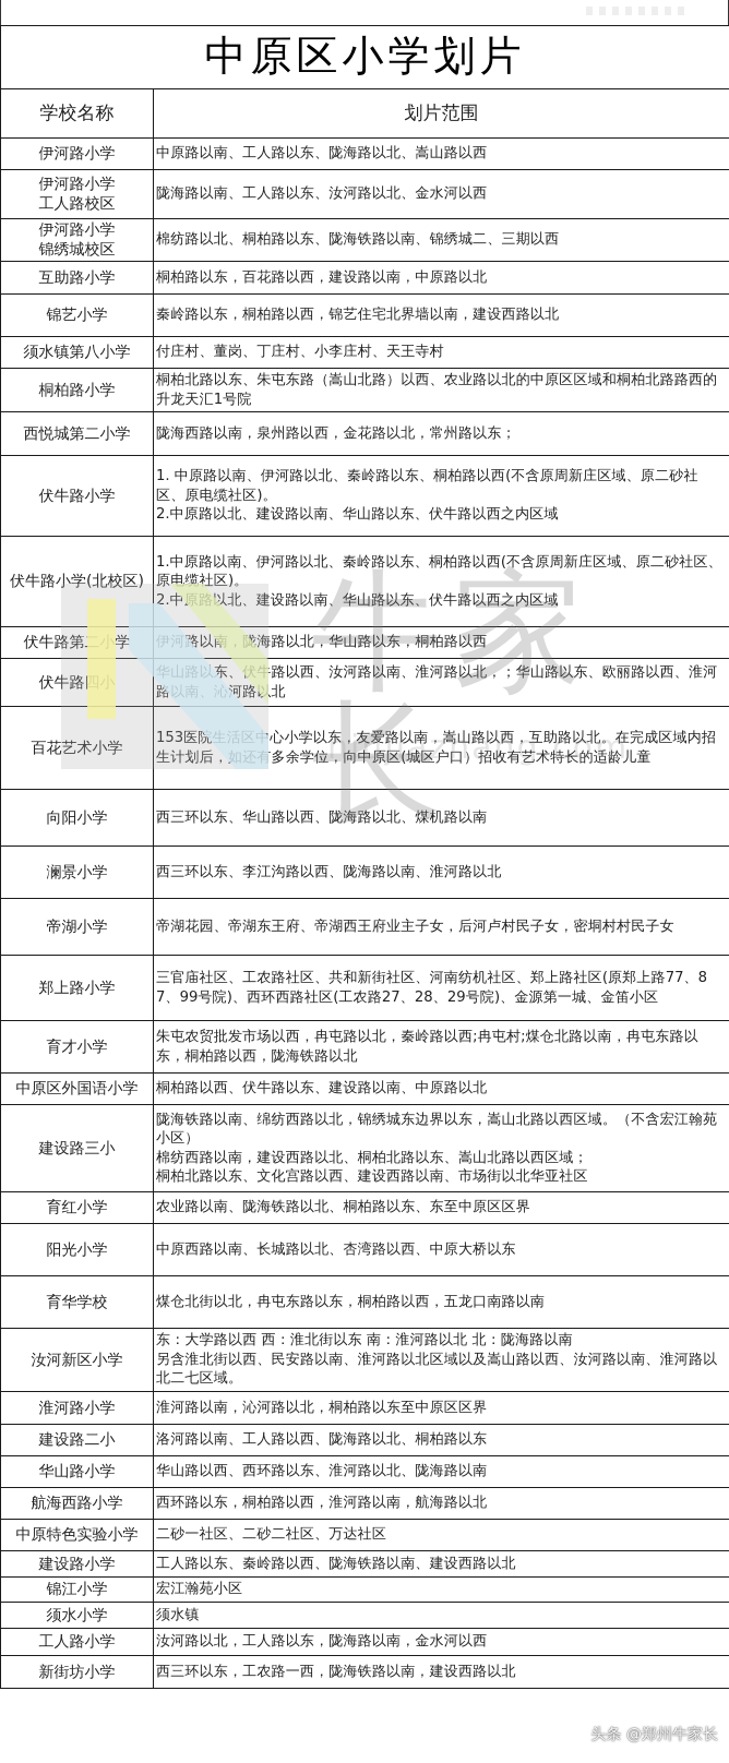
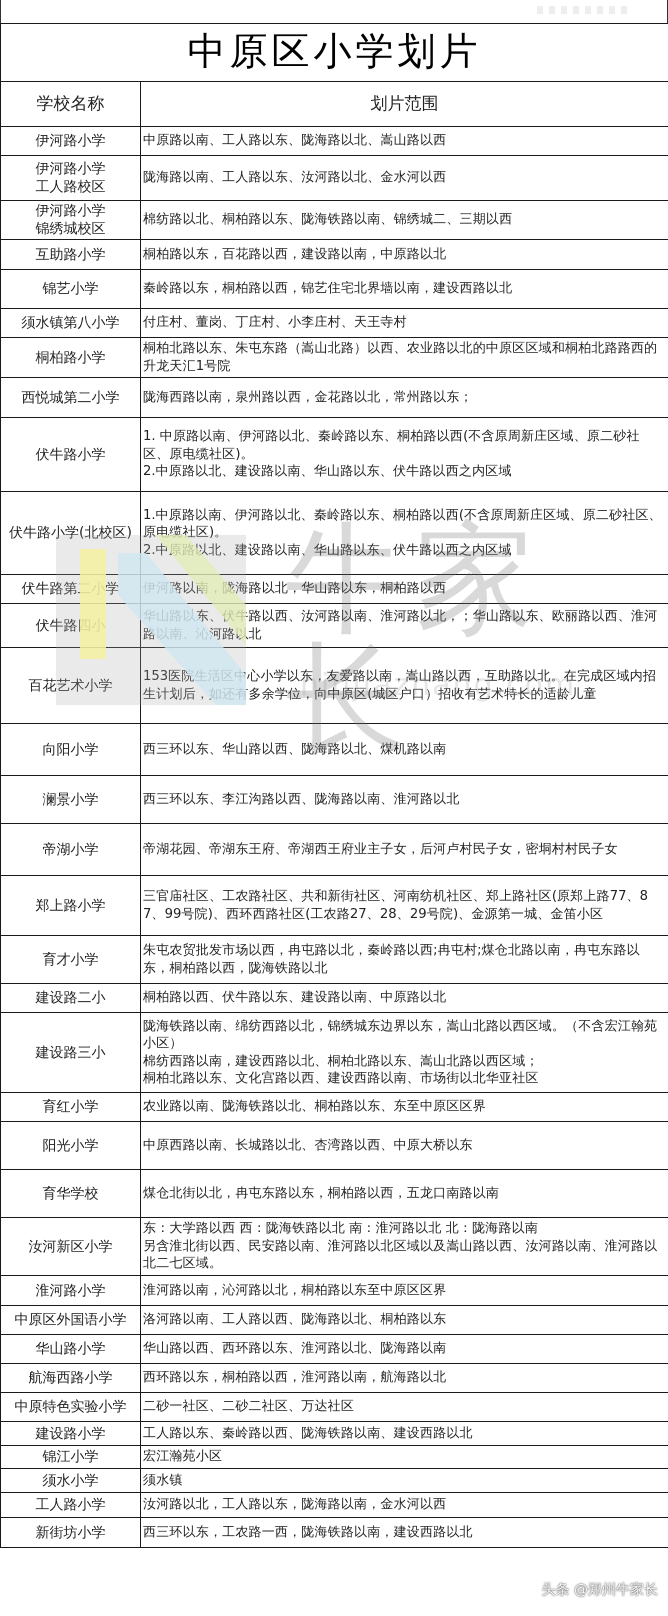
  中原区小学划片
  学校名称	划片范围
  伊河路小学	中原路以南、工人路以东、陇海路以北、嵩山路以西
  伊河路小学 工人路校区	陇海路以南、工人路以东、汝河路以北、金水河以西
  伊河路小学 锦绣城校区	棉纺路以北、桐柏路以东、陇海铁路以南、锦绣城二、三期以西
  互助路小学	桐柏路以东，百花路以西，建设路以南，中原路以北
  锦艺小学	秦岭路以东，桐柏路以西，锦艺住宅北界墙以南，建设西路以北
  须水镇第八小学	付庄村、董岗、丁庄村、小李庄村、天王寺村
  桐柏路小学	桐柏北路以东、朱屯东路（嵩山北路）以西、农业路以北的中原区区域和桐柏北路路西的升龙天汇1号院
  西悦城第二小学	陇海西路以南，泉州路以西，金花路以北，常州路以东；
  伏牛路小学	1. 中原路以南、伊河路以北、秦岭路以东、桐柏路以西(不含原周新庄区域、原二砂社区、原电缆社区)。 2.中原路以北、建设路以南、华山路以东、伏牛路以西之内区域
  伏牛路小学(北校区)	1.中原路以南、伊河路以北、秦岭路以东、桐柏路以西(不含原周新庄区域、原二砂社区、原电缆社区)。 2.中原路以北、建设路以南、华山路以东、伏牛路以西之内区域
  伏牛路第二小学	伊河路以南，陇海路以北，华山路以东，桐柏路以西
  伏牛路四小	华山路以东、伏牛路以西、汝河路以南、淮河路以北，；华山路以东、欧丽路以西、淮河路以南、沁河路以北
  百花艺术小学	153医院生活区中心小学以东，友爱路以南，嵩山路以西，互助路以北。在完成区域内招生计划后，如还有多余学位，向中原区(城区户口）招收有艺术特长的适龄儿童
  向阳小学	西三环以东、华山路以西、陇海路以北、煤机路以南
  澜景小学	西三环以东、李江沟路以西、陇海路以南、淮河路以北
  帝湖小学	帝湖花园、帝湖东王府、帝湖西王府业主子女，后河卢村民子女，密垌村村民子女
  郑上路小学	三官庙社区、工农路社区、共和新街社区、河南纺机社区、郑上路社区(原郑上路77、87、99号院)、西环西路社区(工农路27、28、29号院)、金源第一城、金笛小区
  育才小学	朱屯农贸批发市场以西，冉屯路以北，秦岭路以西;冉屯村;煤仓北路以南，冉屯东路以东，桐柏路以西，陇海铁路以北
- 中原区外国语小学	桐柏路以西、伏牛路以东、建设路以南、中原路以北
+ 建设路二小	桐柏路以西、伏牛路以东、建设路以南、中原路以北
  建设路三小	陇海铁路以南、绵纺西路以北，锦绣城东边界以东，嵩山北路以西区域。（不含宏江翰苑小区） 棉纺西路以南，建设西路以北、桐柏北路以东、嵩山北路以西区域； 桐柏北路以东、文化宫路以西、建设西路以南、市场街以北华亚社区
  育红小学	农业路以南、陇海铁路以北、桐柏路以东、东至中原区区界
  阳光小学	中原西路以南、长城路以北、杏湾路以西、中原大桥以东
  育华学校	煤仓北街以北，冉屯东路以东，桐柏路以西，五龙口南路以南
- 汝河新区小学	东：大学路以西 西：淮北街以东 南：淮河路以北 北：陇海路以南 另含淮北街以西、民安路以南、淮河路以北区域以及嵩山路以西、汝河路以南、淮河路以北二七区域。
+ 汝河新区小学	东：大学路以西 西：陇海铁路以北 南：淮河路以北 北：陇海路以南 另含淮北街以西、民安路以南、淮河路以北区域以及嵩山路以西、汝河路以南、淮河路以北二七区域。
  淮河路小学	淮河路以南，沁河路以北，桐柏路以东至中原区区界
- 建设路二小	洛河路以南、工人路以西、陇海路以北、桐柏路以东
+ 中原区外国语小学	洛河路以南、工人路以西、陇海路以北、桐柏路以东
  华山路小学	华山路以西、西环路以东、淮河路以北、陇海路以南
  航海西路小学	西环路以东，桐柏路以西，淮河路以南，航海路以北
  中原特色实验小学	二砂一社区、二砂二社区、万达社区
  建设路小学	工人路以东、秦岭路以西、陇海铁路以南、建设西路以北
  锦江小学	宏江瀚苑小区
  须水小学	须水镇
  工人路小学	汝河路以北，工人路以东，陇海路以南，金水河以西
  新街坊小学	西三环以东，工农路一西，陇海铁路以南，建设西路以北
  牛家长
  niujiazhang.com
  头条 @郑州牛家长
